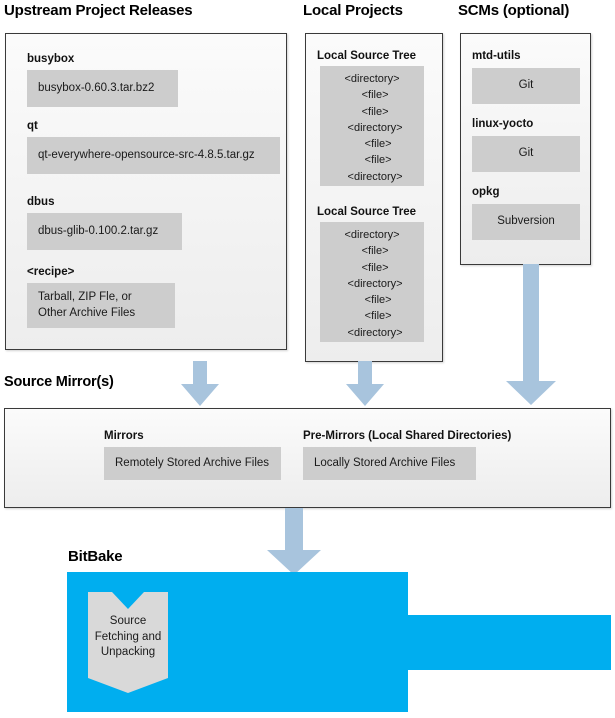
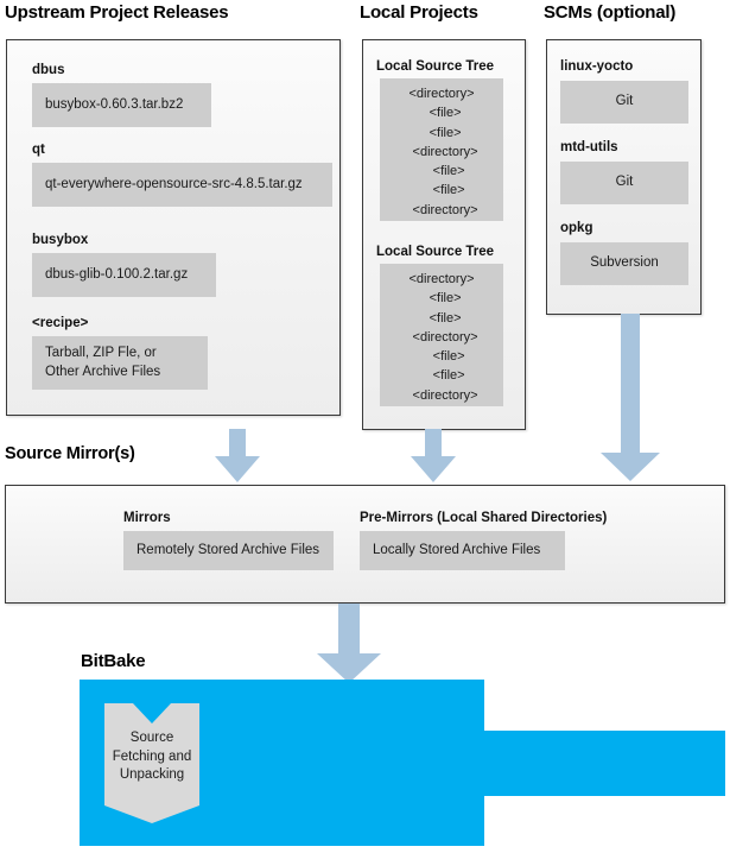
  Upstream Project Releases
  Local Projects
  SCMs (optional)
  Source Mirror(s)
  BitBake
- busybox
+ dbus
  busybox-0.60.3.tar.bz2
  qt
  qt-everywhere-opensource-src-4.8.5.tar.gz
- dbus
+ busybox
  dbus-glib-0.100.2.tar.gz
  <recipe>
  Tarball, ZIP Fle, or
  Other Archive Files
  Local Source Tree
  <directory>
  <file>
  <file>
  <directory>
  <file>
  <file>
  <directory>
  Local Source Tree
  <directory>
  <file>
  <file>
  <directory>
  <file>
  <file>
  <directory>
- mtd-utils
+ linux-yocto
  Git
- linux-yocto
+ mtd-utils
  Git
  opkg
  Subversion
  Mirrors
  Remotely Stored Archive Files
  Pre-Mirrors (Local Shared Directories)
  Locally Stored Archive Files
  Source
  Fetching and
  Unpacking
